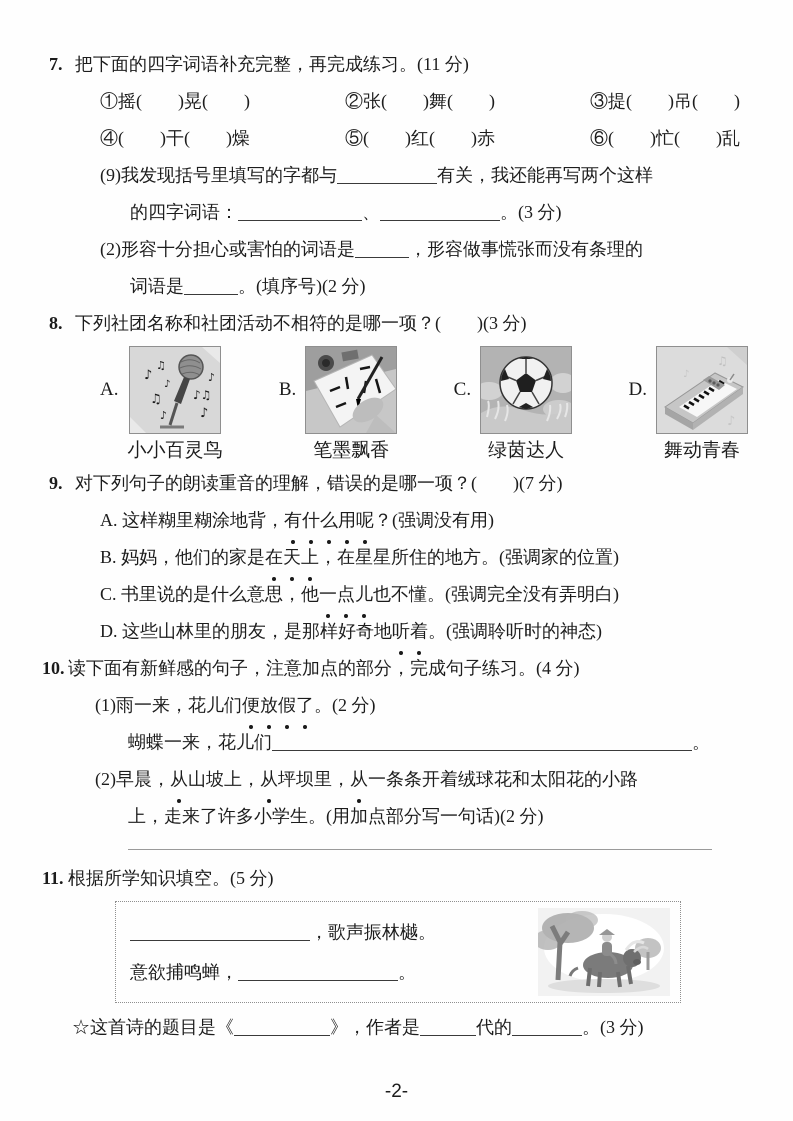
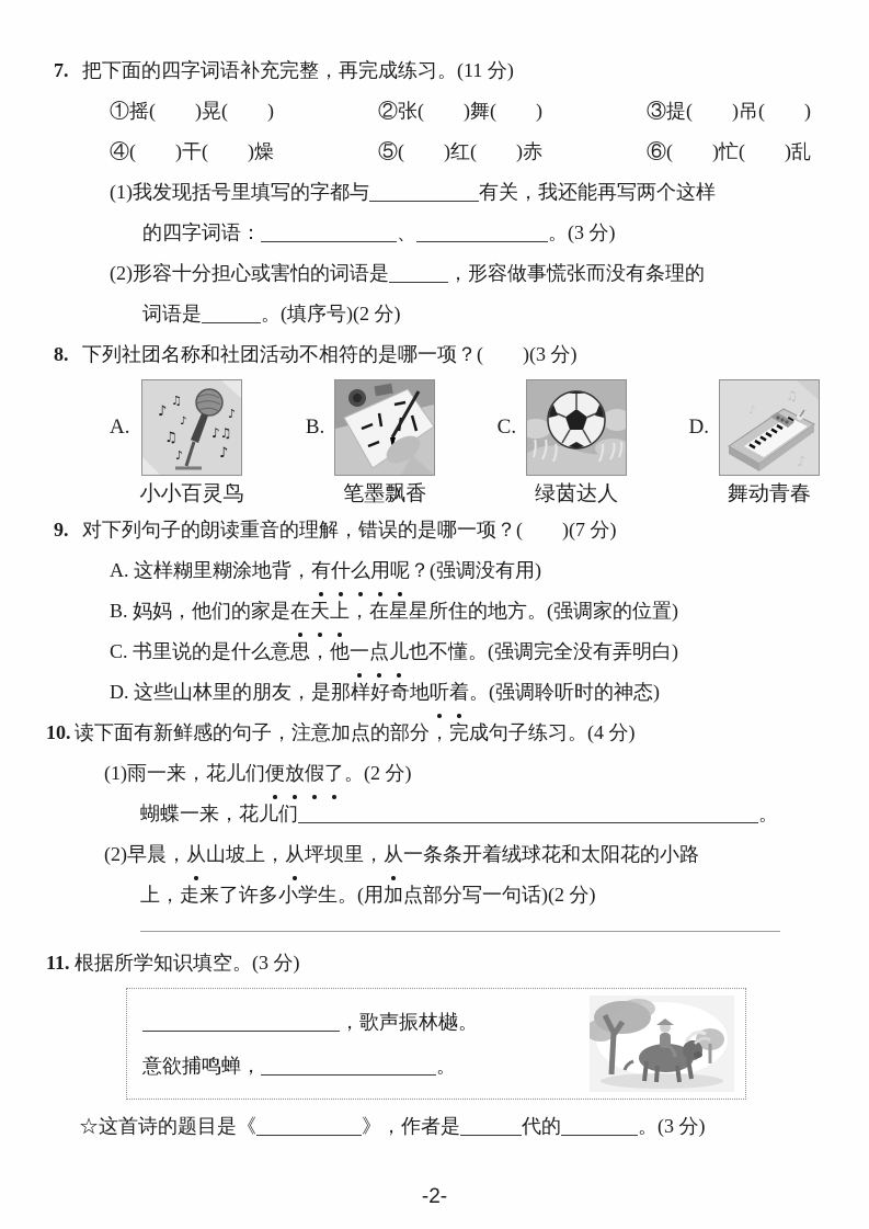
  7.
  把下面的四字词语补充完整，再完成练习。(11 分)
  ①摇( )晃( )
  ②张( )舞( )
  ③提( )吊( )
  ④( )干( )燥
  ⑤( )红( )赤
  ⑥( )忙( )乱
- (9)我发现括号里填写的字都与 有关，我还能再写两个这样
+ (1)我发现括号里填写的字都与 有关，我还能再写两个这样
  的四字词语： 、 。(3 分)
  (2)形容十分担心或害怕的词语是 ，形容做事慌张而没有条理的
  词语是 。(填序号)(2 分)
  8.
  下列社团名称和社团活动不相符的是哪一项？( )(3 分)
  A.
  ♪
  ♫
  ♫
  ♪
  ♪♫
  ♪
  ♪
  ♪
  小小百灵鸟
  B.
  笔墨飘香
  C.
  绿茵达人
  D.
  ♫
  舞动青春
  9.
  对下列句子的朗读重音的理解，错误的是哪一项？( )(7 分)
  A. 这样糊里糊涂地背，有什么用呢？(强调没有用)
  B. 妈妈，他们的家是在天上，在星星所住的地方。(强调家的位置)
  C. 书里说的是什么意思，他一点儿也不懂。(强调完全没有弄明白)
  D. 这些山林里的朋友，是那样好奇地听着。(强调聆听时的神态)
  10.
  读下面有新鲜感的句子，注意加点的部分，完成句子练习。(4 分)
  (1)雨一来，花儿们便放假了。(2 分)
  蝴蝶一来，花儿们 。
  (2)早晨，从山坡上，从坪坝里，从一条条开着绒球花和太阳花的小路
  上，走来了许多小学生。(用加点部分写一句话)(2 分)
  11.
- 根据所学知识填空。(5 分)
+ 根据所学知识填空。(3 分)
  ，歌声振林樾。
  意欲捕鸣蝉， 。
  ☆这首诗的题目是《 》，作者是 代的 。(3 分)
  -2-
